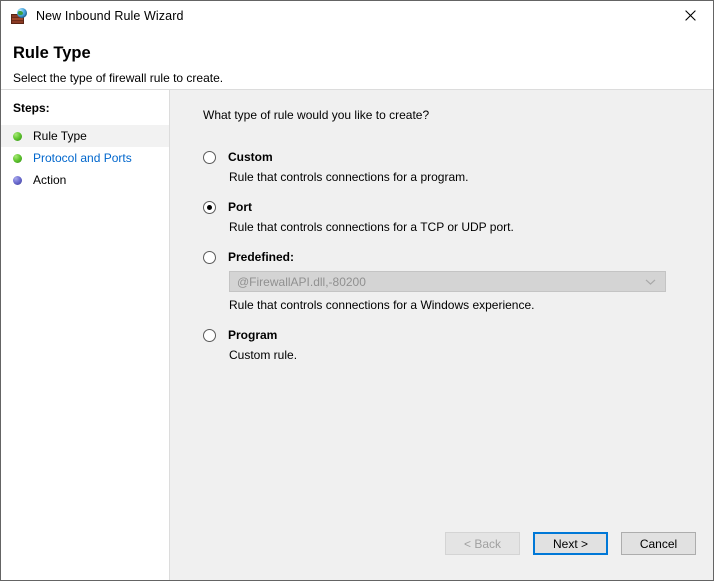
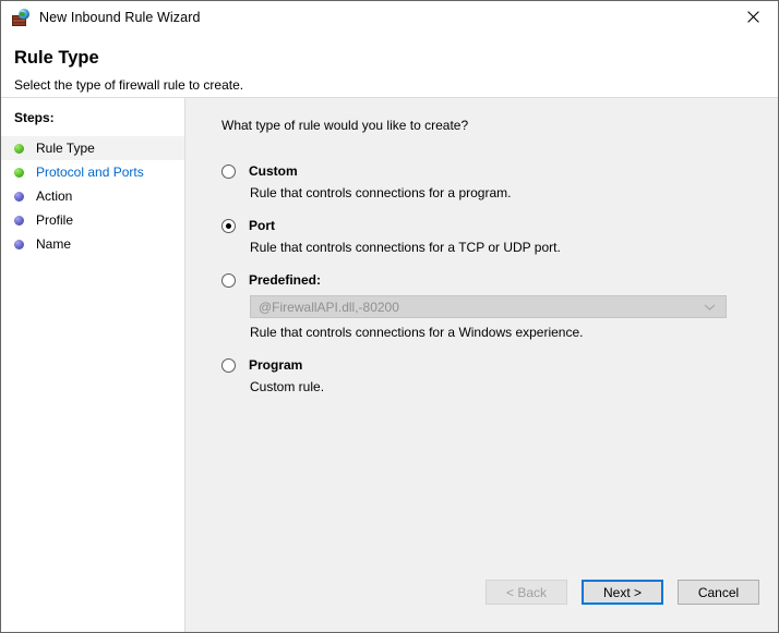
  New Inbound Rule Wizard
  Rule Type
  Select the type of firewall rule to create.
  Steps:
  Rule Type
  Protocol and Ports
  Action
+ Profile
+ Name
  What type of rule would you like to create?
  Custom
  Rule that controls connections for a program.
  Port
  Rule that controls connections for a TCP or UDP port.
  Predefined:
  @FirewallAPI.dll,-80200
  Rule that controls connections for a Windows experience.
  Program
  Custom rule.
  < Back
  Next >
  Cancel
